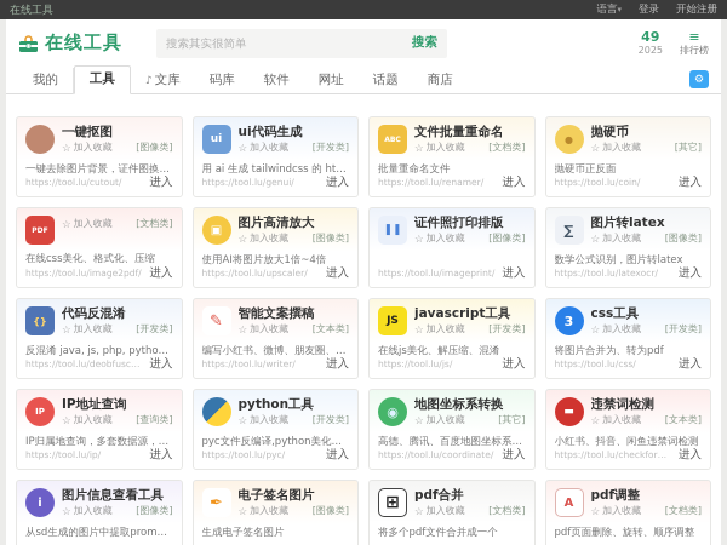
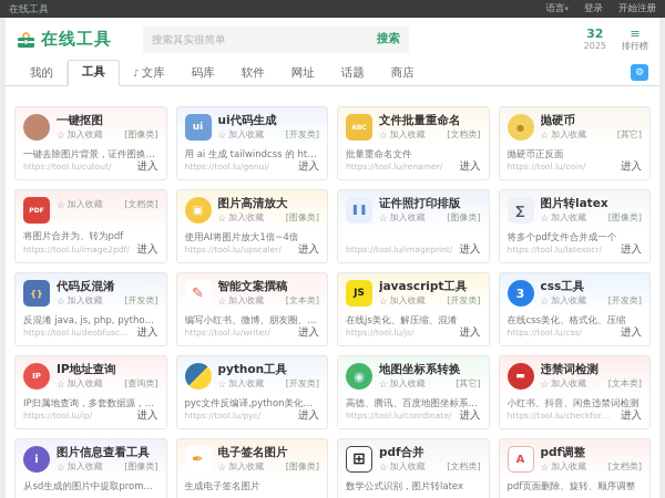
  在线工具
  语言▾
  登录
  开始注册
  在线工具
  搜索其实很简单
  搜索
- 49
+ 32
  2025
  ≡
  排行榜
  我的
  工具
  ♪ 文库
  码库
  软件
  网址
  话题
  商店
  ⚙
  一键抠图
  ☆
  加入收藏
  [图像类]
  https://tool.lu/cutout/
  进入
  ui
  ui代码生成
  ☆
  加入收藏
  [开发类]
  用 ai 生成 tailwindcss 的 html
  https://tool.lu/genui/
  进入
  文件批量重命名
  ☆
  加入收藏
  [文档类]
  批量重命名文件
  https://tool.lu/renamer/
  进入
  ●
  抛硬币
  ☆
  加入收藏
  [其它]
  抛硬币正反面
  https://tool.lu/coin/
  进入
  ☆
  加入收藏
  [文档类]
- 在线css美化、格式化、压缩
+ 将图片合并为、转为pdf
  https://tool.lu/image2pdf/
  进入
  ▣
  图片高清放大
  ☆
  加入收藏
  [图像类]
  使用AI将图片放大1倍~4倍
  https://tool.lu/upscaler/
  进入
  ❚❚
  证件照打印排版
  ☆
  加入收藏
  [图像类]
  https://tool.lu/imageprint/
  进入
  ∑
  图片转latex
  ☆
  加入收藏
  [图像类]
- 数学公式识别，图片转latex
+ 将多个pdf文件合并成一个
  https://tool.lu/latexocr/
  进入
  {}
  代码反混淆
  ☆
  加入收藏
  [开发类]
  反混淆 java, js, php, python
  https://tool.lu/deobfuscati
  进入
  ✎
  智能文案撰稿
  ☆
  加入收藏
  [文本类]
  编写小红书、微博、朋友圈、热
  https://tool.lu/writer/
  进入
  JS
  javascript工具
  ☆
  加入收藏
  [开发类]
  在线js美化、解压缩、混淆
  https://tool.lu/js/
  进入
  3
  css工具
  ☆
  加入收藏
  [开发类]
- 将图片合并为、转为pdf
+ 在线css美化、格式化、压缩
  https://tool.lu/css/
  进入
  IP
  IP地址查询
  ☆
  加入收藏
  [查询类]
  IP归属地查询，多套数据源，查
  https://tool.lu/ip/
  进入
  python工具
  ☆
  加入收藏
  [开发类]
  pyc文件反编译,python美化、格
  https://tool.lu/pyc/
  进入
  ◉
  地图坐标系转换
  ☆
  加入收藏
  [其它]
  https://tool.lu/coordinate/
  进入
  ▬
  违禁词检测
  ☆
  加入收藏
  [文本类]
  小红书、抖音、闲鱼违禁词检测
  https://tool.lu/checkforbid
  进入
  i
  图片信息查看工具
  ☆
  加入收藏
  [图像类]
  ✒
  电子签名图片
  ☆
  加入收藏
  [图像类]
  生成电子签名图片
  ⊞
  pdf合并
  ☆
  加入收藏
  [文档类]
- 将多个pdf文件合并成一个
+ 数学公式识别，图片转latex
  A
  pdf调整
  ☆
  加入收藏
  [文档类]
  pdf页面删除、旋转、顺序调整
